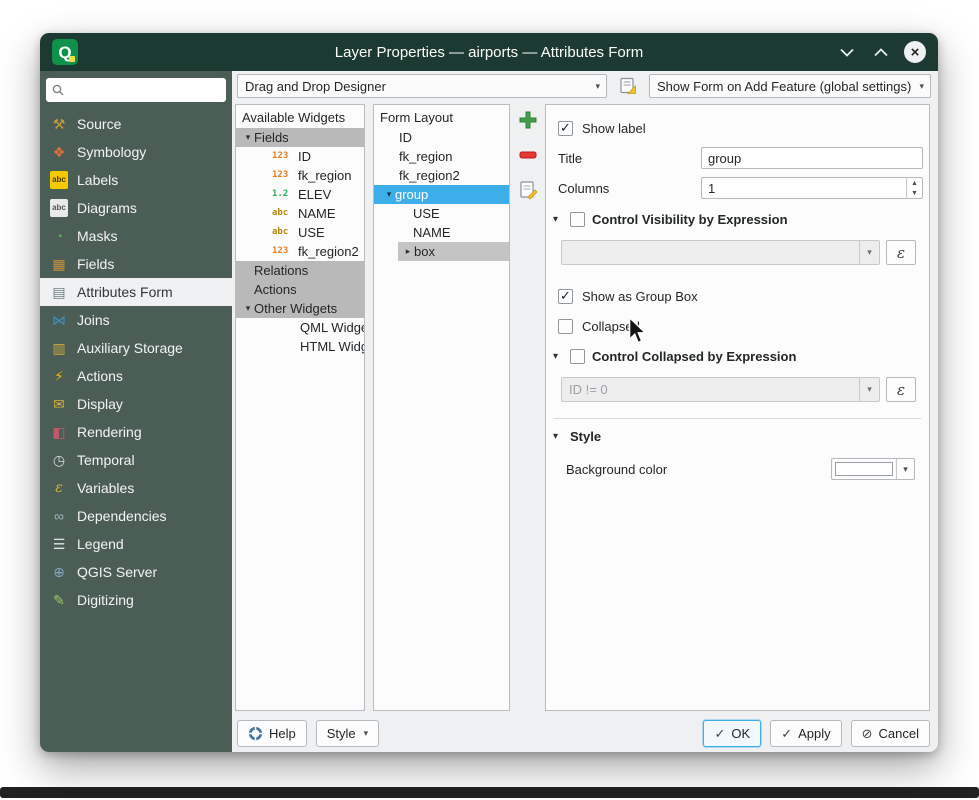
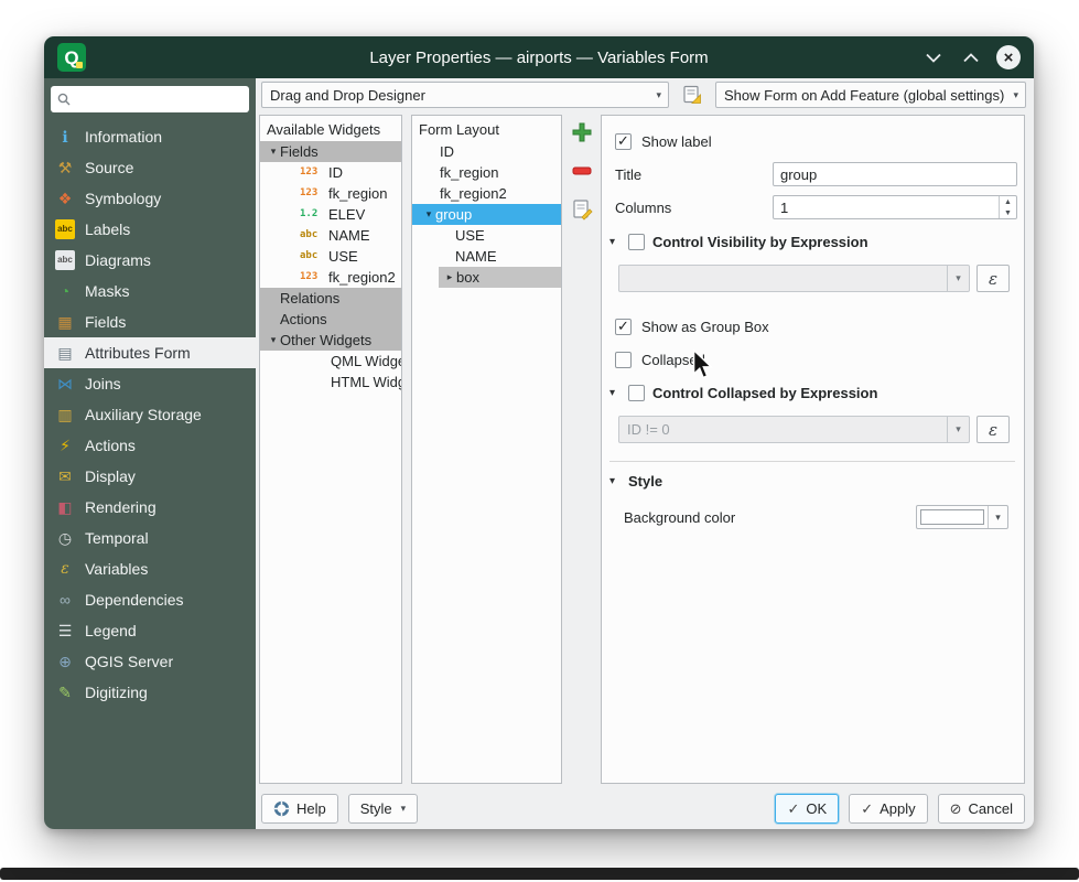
  Q
- Layer Properties — airports — Attributes Form
+ Layer Properties — airports — Variables Form
  ×
+ ℹ
+ Information
  ⚒
  Source
  ❖
  Symbology
  abc
  Labels
  abc
  Diagrams
  ◔
  Masks
  ▦
  Fields
  ▤
  Attributes Form
  ⋈
  Joins
  ▥
  Auxiliary Storage
  ⚡
  Actions
  ✉
  Display
  ◧
  Rendering
  ◷
  Temporal
  ε
  Variables
  ∞
  Dependencies
  ☰
  Legend
  ⊕
  QGIS Server
  ✎
  Digitizing
  Drag and Drop Designer
  ▾
  Show Form on Add Feature (global settings)
  ▾
  Available Widgets
  ▾
  Fields
  123
  ID
  123
  fk_region
  1.2
  ELEV
  abc
  NAME
  abc
  USE
  123
  fk_region2
  Relations
  Actions
  ▾
  Other Widgets
  QML Widg
  HTML Wid
  Form Layout
  ID
  fk_region
  fk_region2
  ▾
  group
  USE
  NAME
  ▸
  box
  Show label
  Title
  group
  Columns
  1
  ▾
  Control Visibility by Expression
  ▾
  ε
  Show as Group Box
  Collaps
  ▾
  Control Collapsed by Expression
  ID != 0
  ▾
  ε
  ▾
  Style
  Background color
  ▾
  Help
  Style
  ▾
  ✓
  OK
  ✓
  Apply
  ⊘
  Cancel
